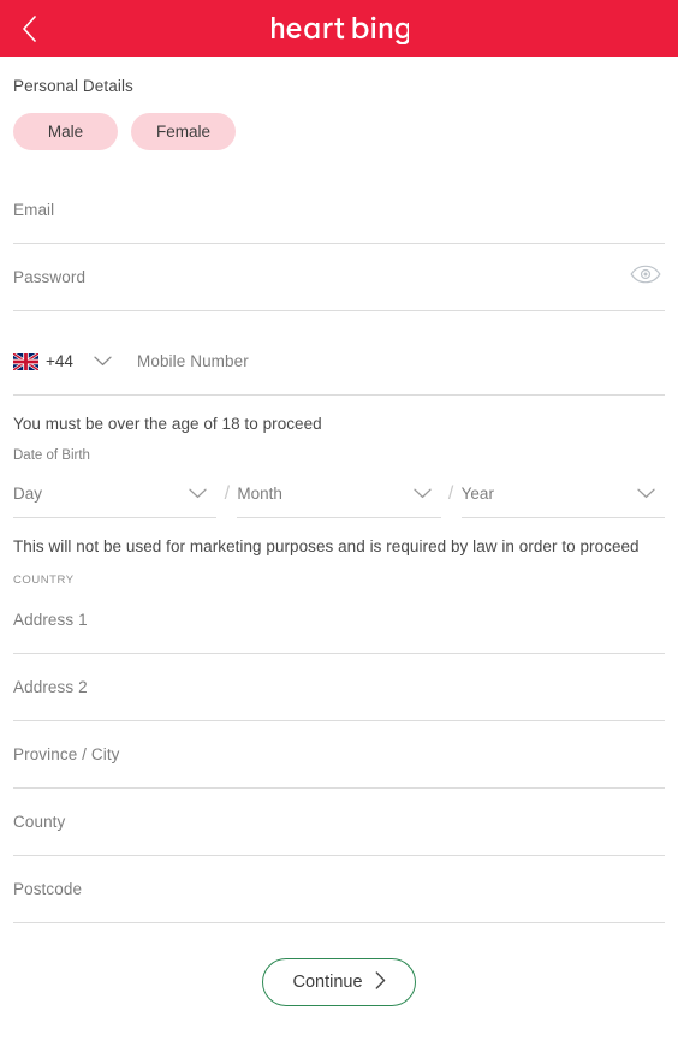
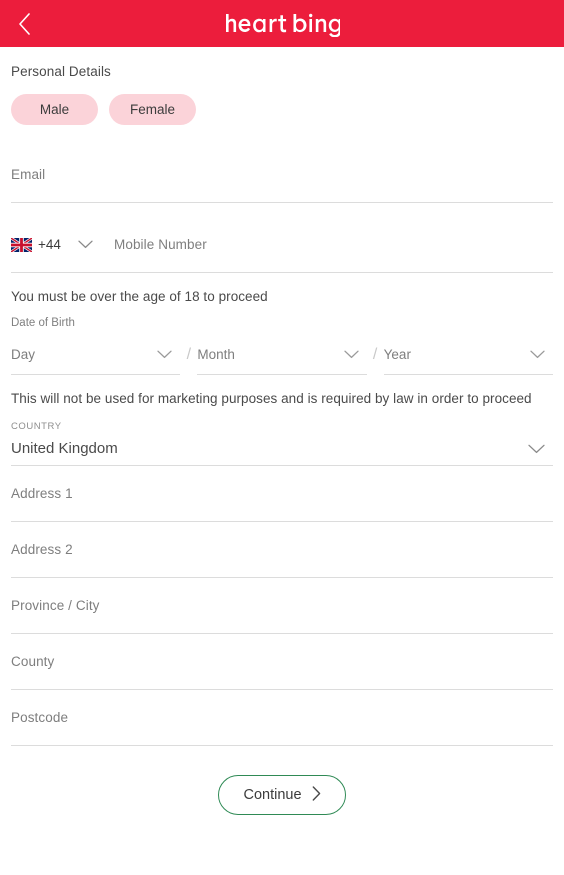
  Personal Details
  Male
  Female
  Email
- Password
  +44
  Mobile Number
  You must be over the age of 18 to proceed
  Date of Birth
  Day
  /
  Month
  /
  Year
  This will not be used for marketing purposes and is required by law in order to proceed
  COUNTRY
+ United Kingdom
  Address 1
  Address 2
  Province / City
  County
  Postcode
  Continue
